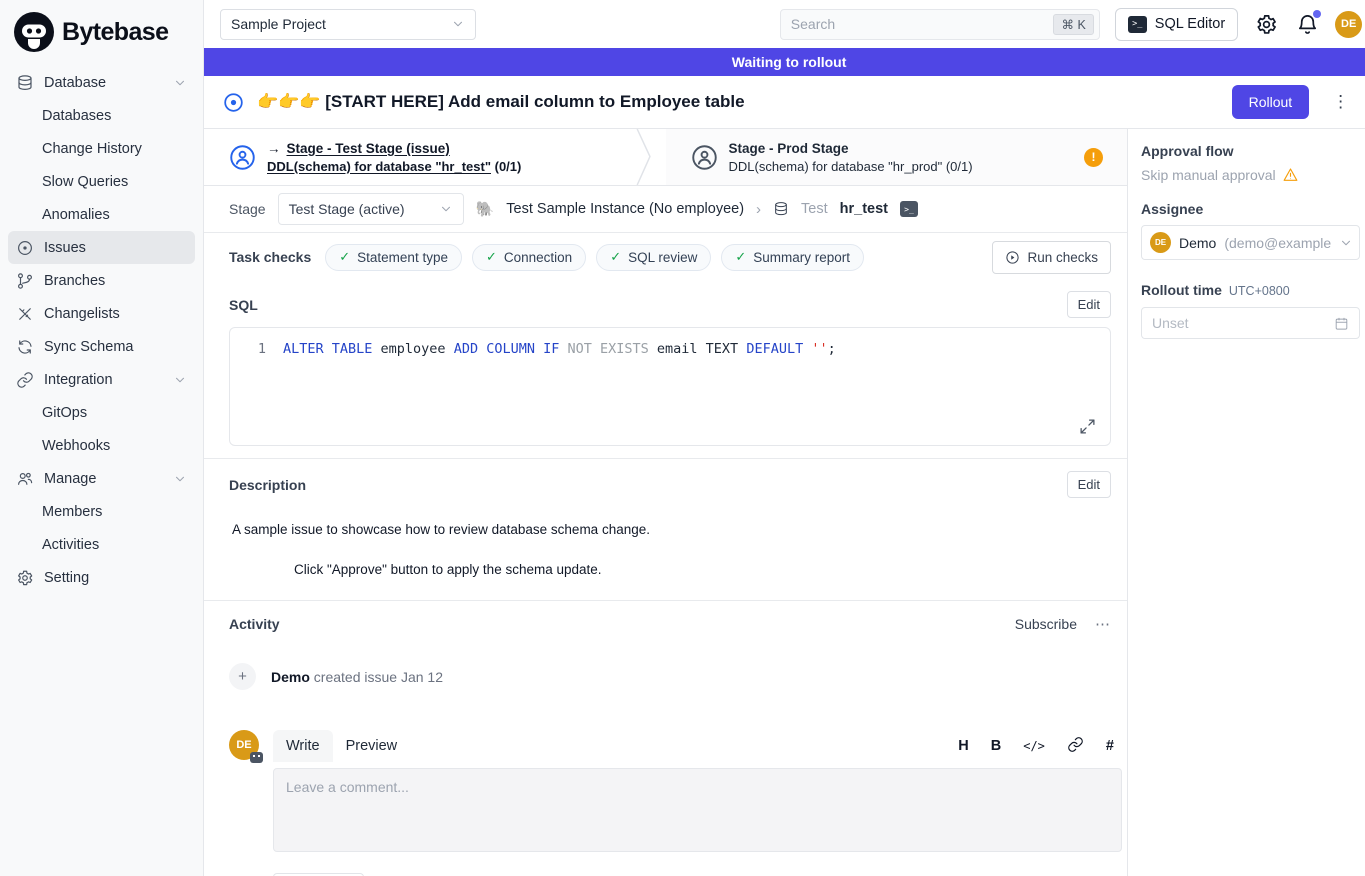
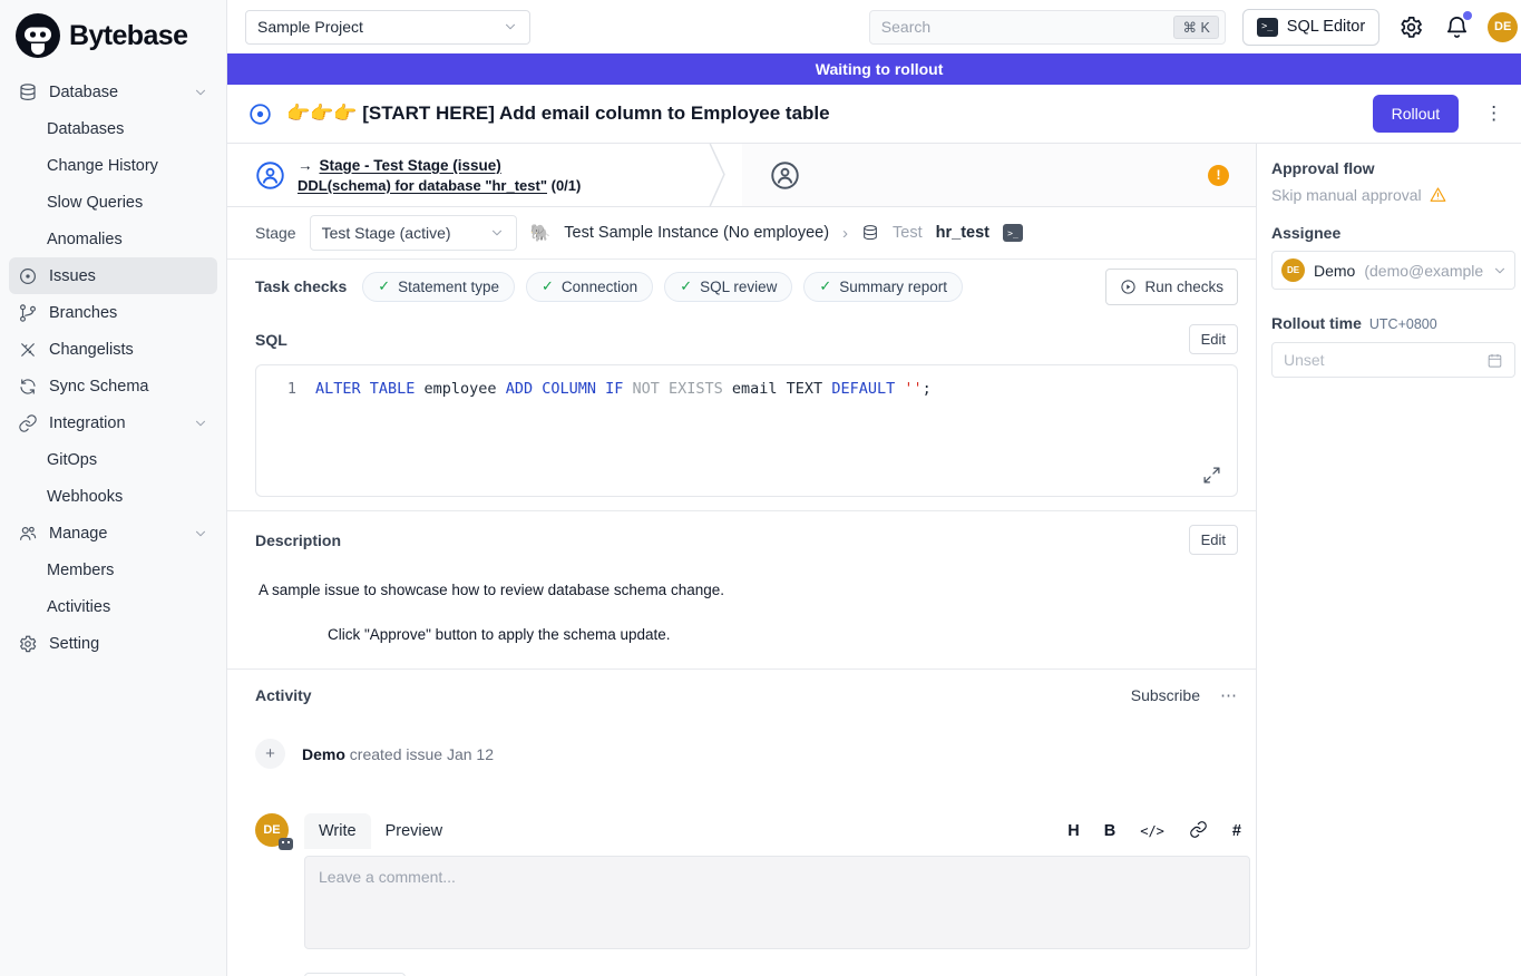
  Bytebase
  Database
  Databases
  Change History
  Slow Queries
  Anomalies
  Issues
  Branches
  Changelists
  Sync Schema
  Integration
  GitOps
  Webhooks
  Manage
  Members
  Activities
  Setting
  Sample Project
  Search
  ⌘ K
  >_
  SQL Editor
  DE
  Waiting to rollout
  👉👉👉 [START HERE] Add email column to Employee table
  Rollout
  ⋮
  →
  Stage - Test Stage (issue)
  DDL(schema) for database "hr_test" (0/1)
- Stage - Prod Stage
- DDL(schema) for database "hr_prod" (0/1)
  !
  Stage
  Test Stage (active)
  🐘
  Test Sample Instance (No employee)
  ›
  Test
  hr_test
  >_
  Task checks
  ✓
  Statement type
  ✓
  Connection
  ✓
  SQL review
  ✓
  Summary report
  Run checks
  SQL
  Edit
  1
  ALTER TABLE employee ADD COLUMN IF NOT EXISTS email TEXT DEFAULT '';
  Description
  Edit
  A sample issue to showcase how to review database schema change.
  Click "Approve" button to apply the schema update.
  Activity
  Subscribe
  ⋯
  +
  Demo created issue Jan 12
  DE
  Write
  Preview
  H
  B
  </>
  #
  Leave a comment...
  Approval flow
  Skip manual approval
  Assignee
  DE
  Demo
  (demo@example
  Rollout time
  UTC+0800
  Unset
